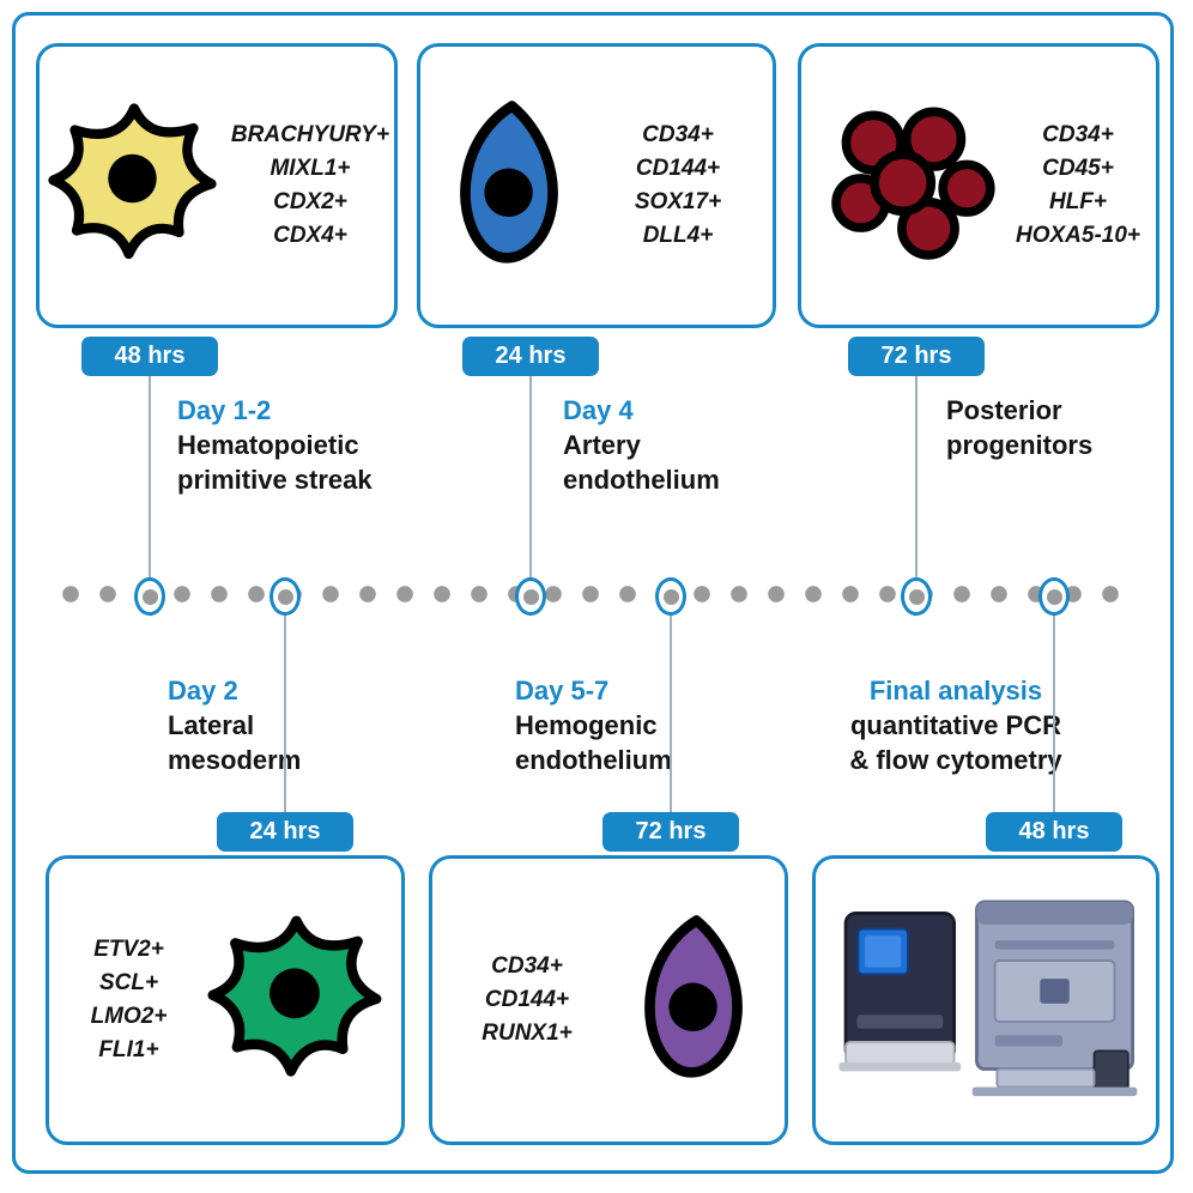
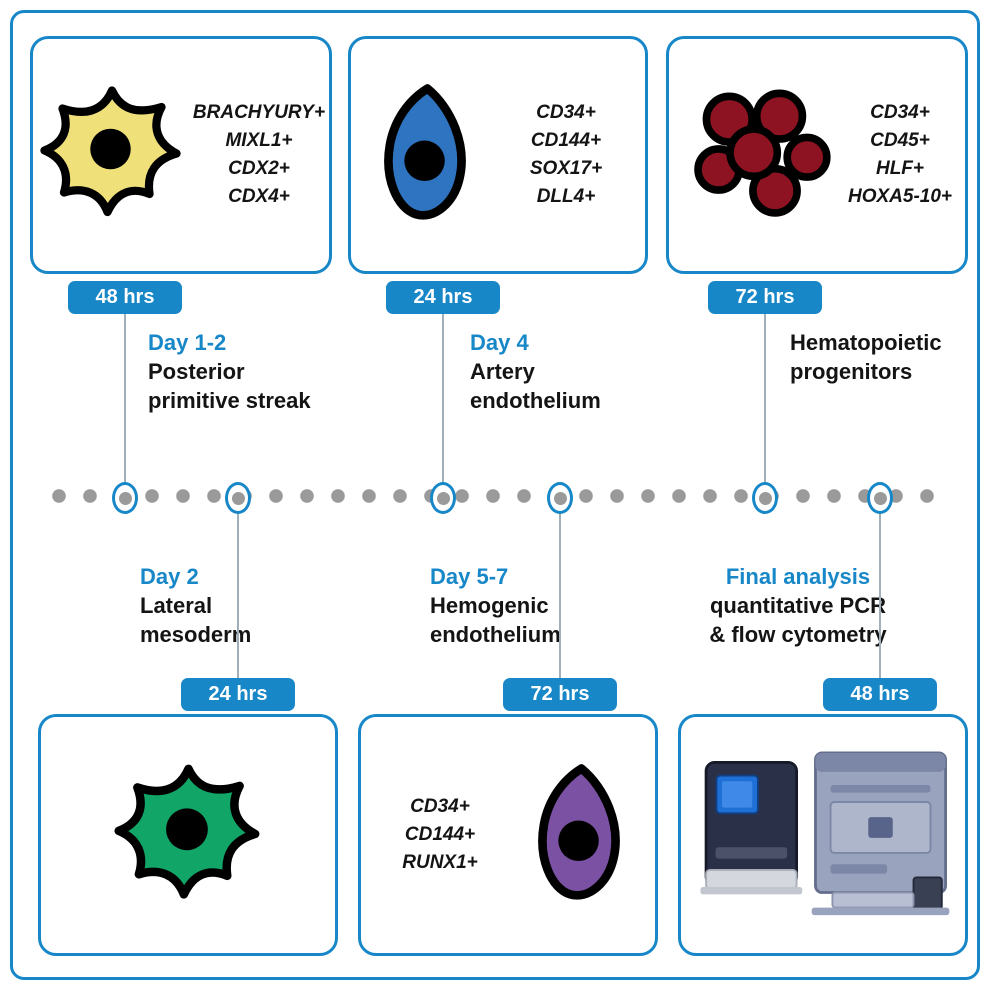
  BRACHYURY+
  MIXL1+
  CDX2+
  CDX4+
  CD34+
  CD144+
  SOX17+
  DLL4+
  CD34+
  CD45+
  HLF+
  HOXA5-10+
  48 hrs
  24 hrs
  72 hrs
  Day 1-2
- Hematopoietic
+ Posterior
  primitive streak
  Day 4
  Artery
  endothelium
- Posterior
+ Hematopoietic
  progenitors
  Day 2
  Lateral
  mesoderm
  Day 5-7
  Hemogenic
  endothelium
  Final analysis
  quantitative PC
  & flow cytometr
  24 hrs
  72 hrs
  48 hrs
- ETV2+
- SCL+
- LMO2+
- FLI1+
  CD34+
  CD144+
  RUNX1+
